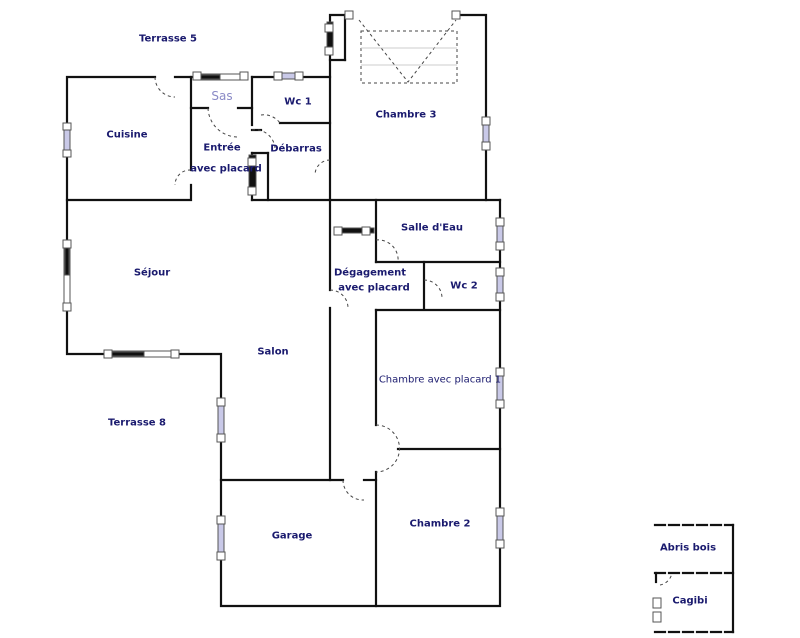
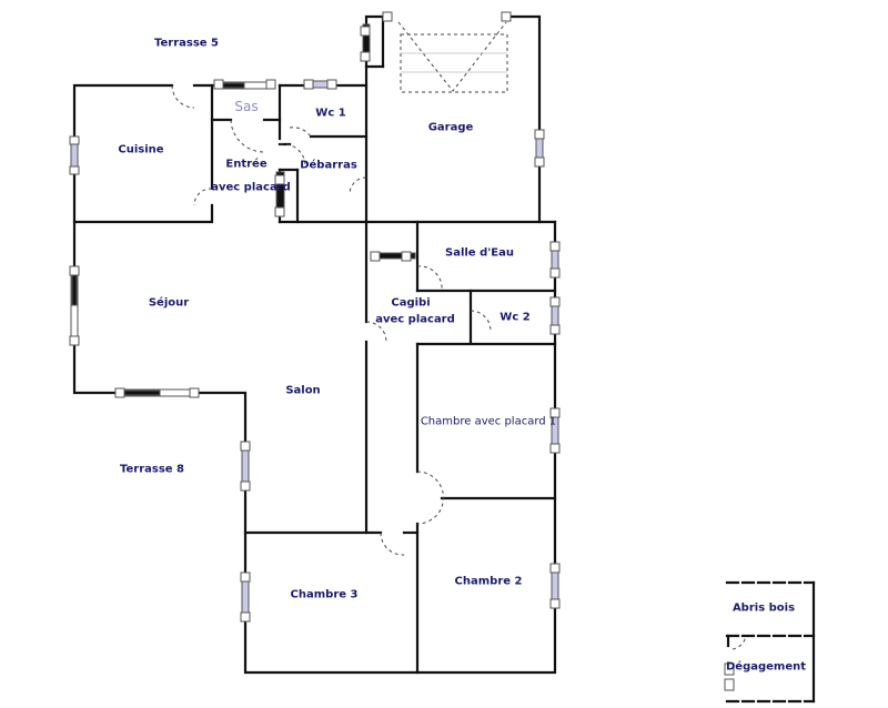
  Terrasse 5
  Sas
  Wc 1
- Chambre 3
+ Garage
  Cuisine
  Entrée
  avec placard
  Débarras
  Salle d'Eau
  Séjour
- Dégagement
+ Cagibi
  avec placard
  Wc 2
  Salon
  Chambre avec placard 1
  Terrasse 8
  Chambre 2
- Garage
+ Chambre 3
  Abris bois
- Cagibi
+ Dégagement
